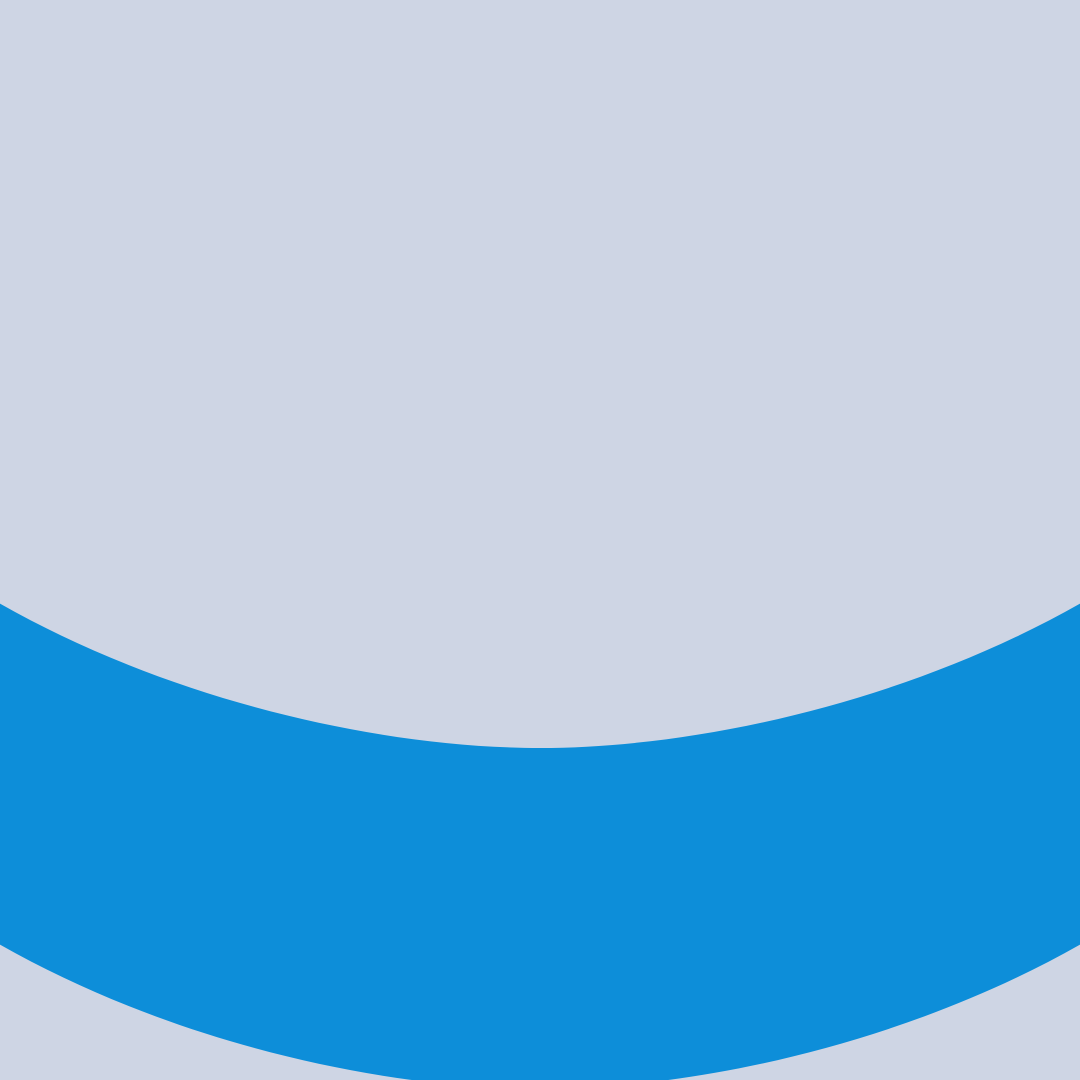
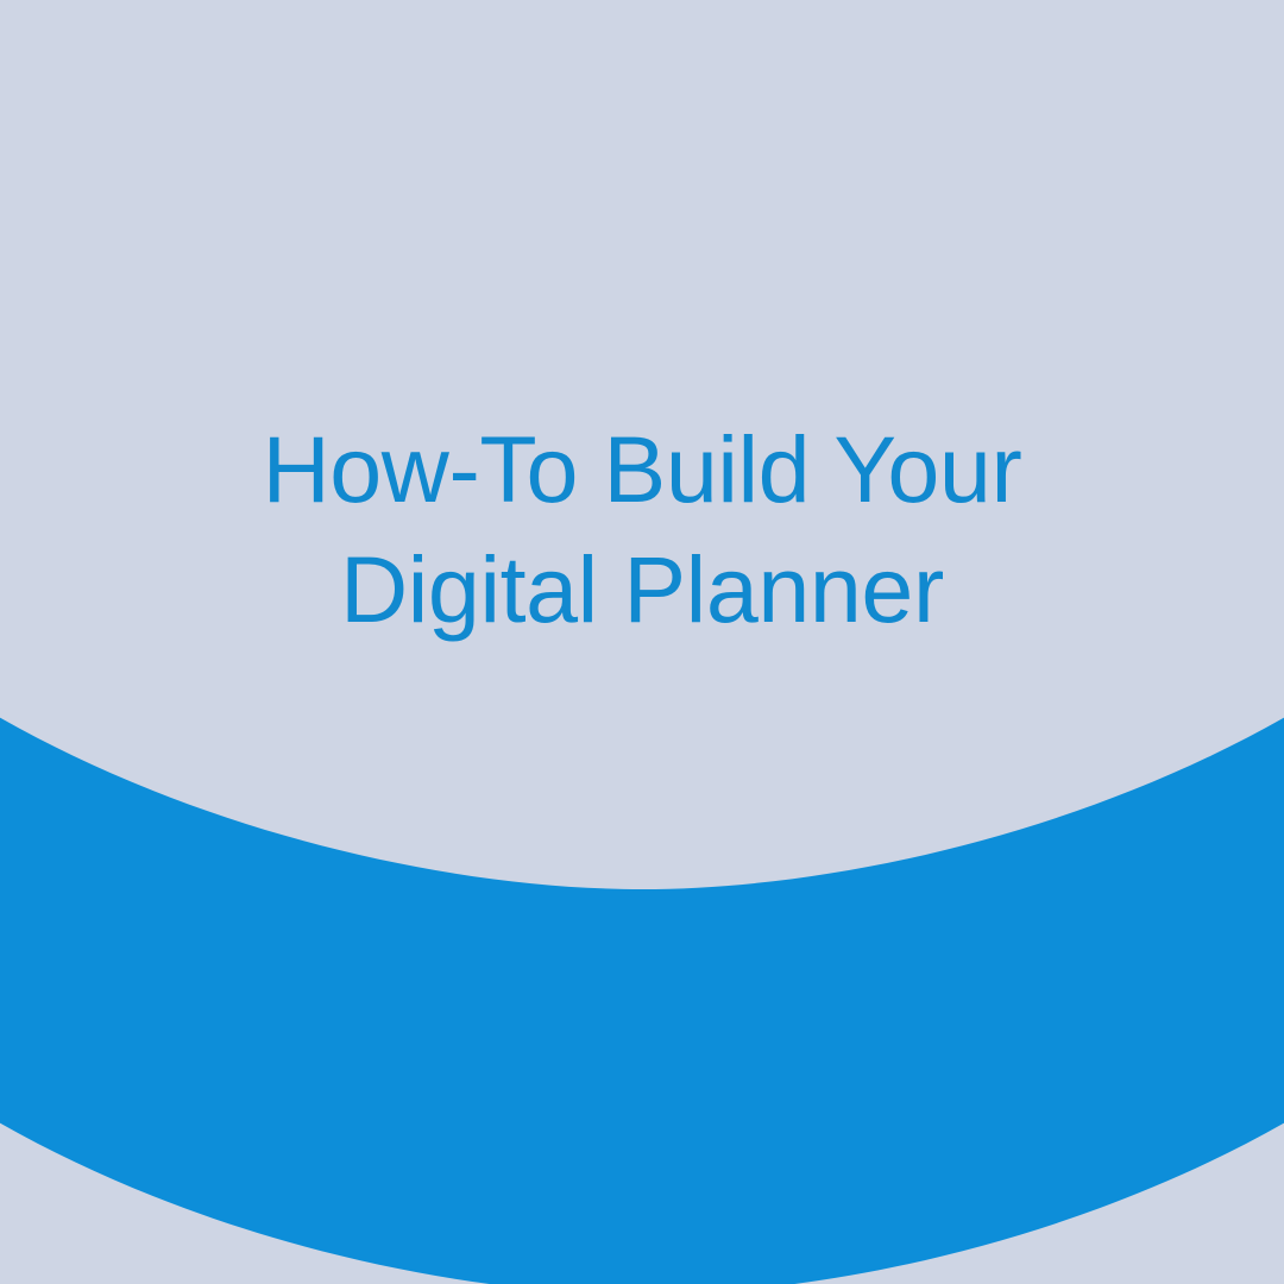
+ How-To Build Your
+ Digital Planner
